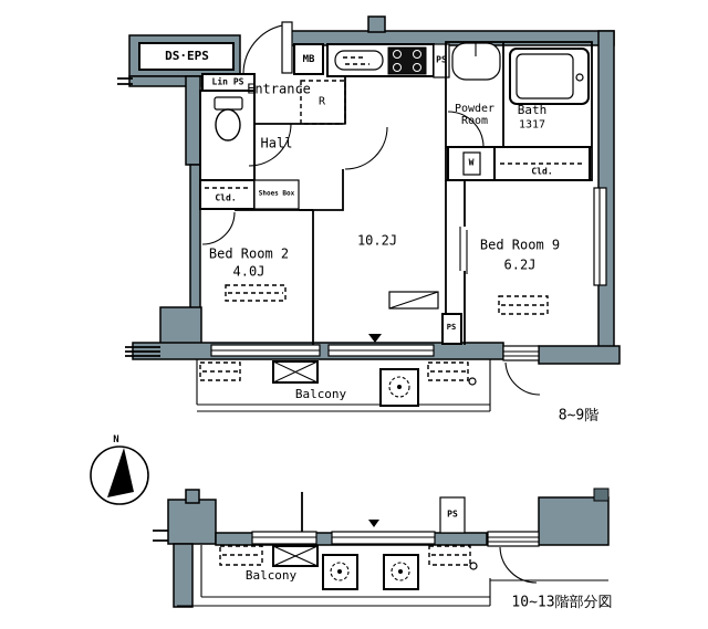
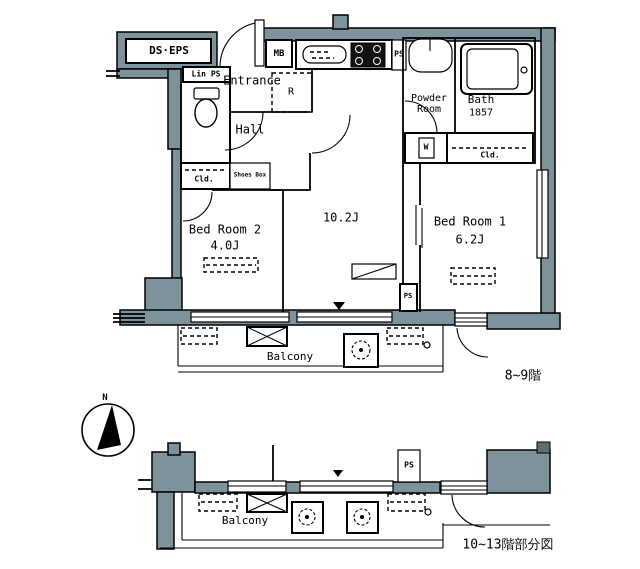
  DS·EPS
  MB
  PS
  Entrance
  Lin PS
  R
  Hall
  Cld.
  Powder Room
  Bath
- 1317
+ 1857
  W
  Cld.
  10.2J
  Bed Room 2
  4.0J
- Bed Room 9
+ Bed Room 1
  6.2J
  PS
  Balcony
  8~9階
  N
  PS
  Balcony
  10~13階部分図
